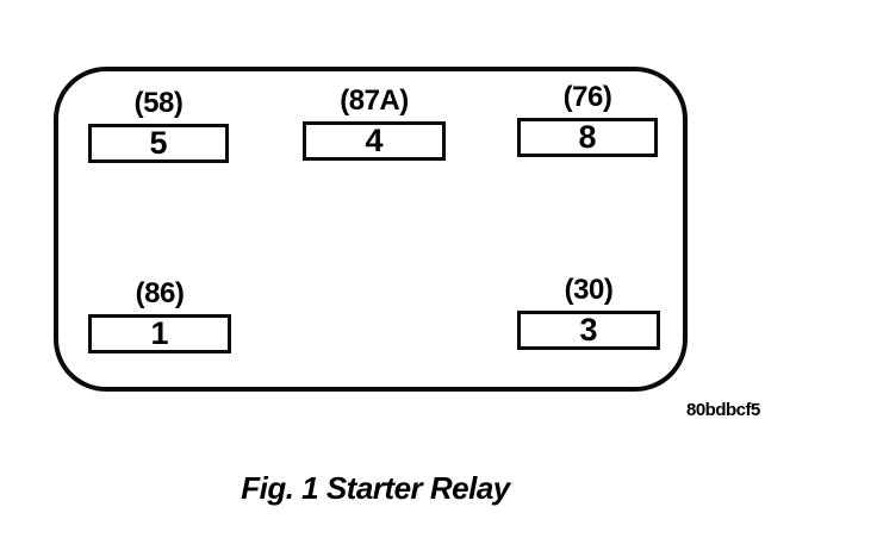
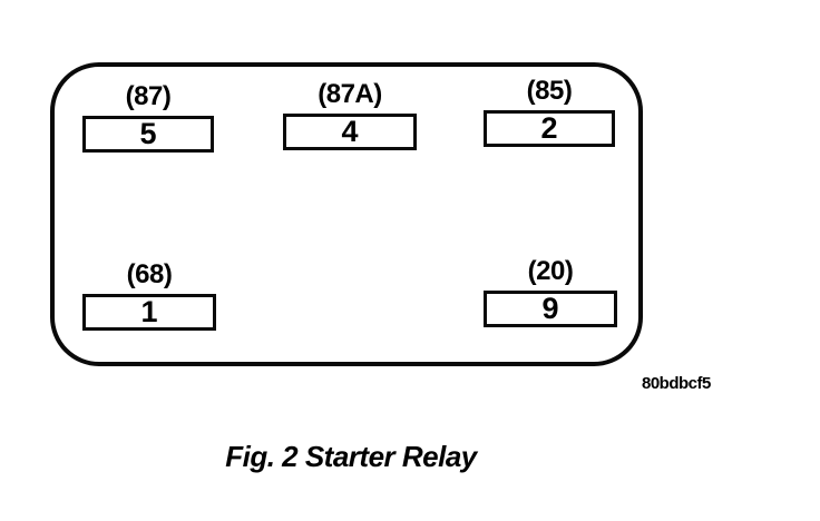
- (58)
+ (87)
  5
  (87A)
  4
- (76)
+ (85)
- 8
+ 2
- (86)
+ (68)
  1
- (30)
+ (20)
- 3
+ 9
  80bdbcf5
- Fig. 1 Starter Relay
+ Fig. 2 Starter Relay
